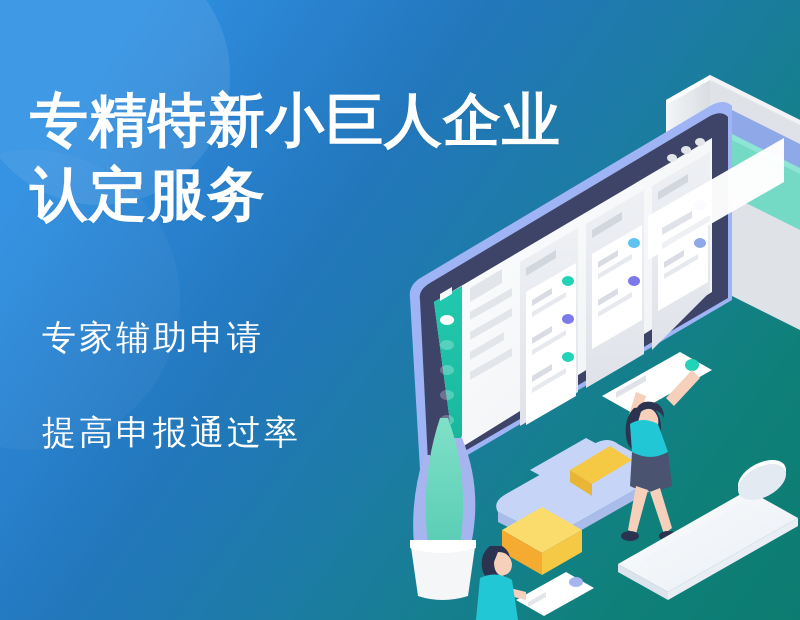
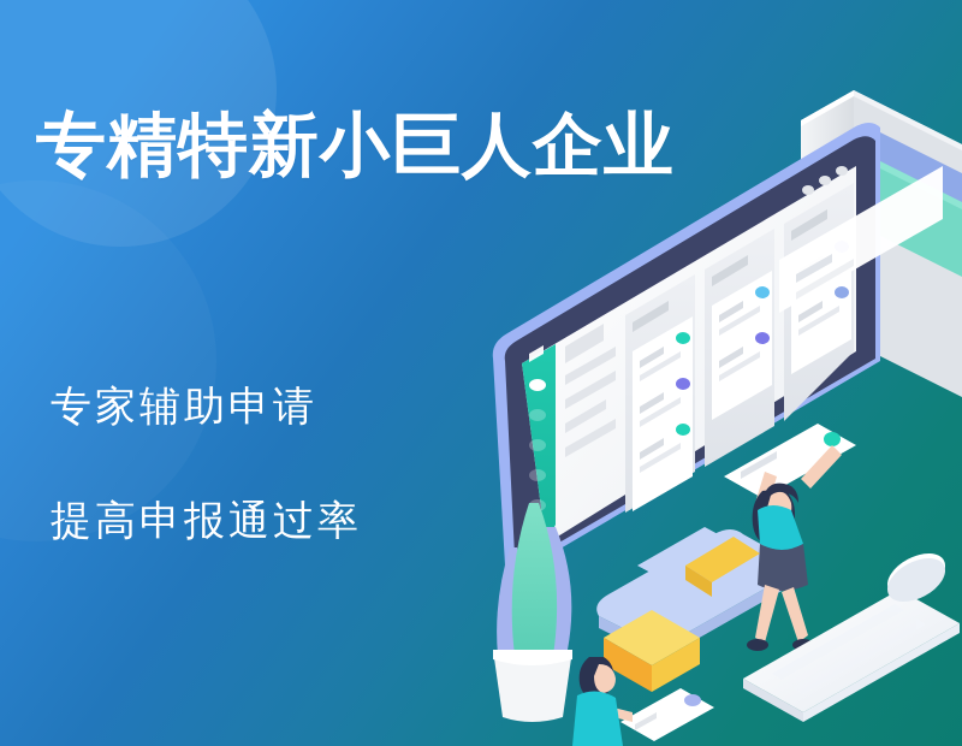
  专精特新小巨人企业
- 认定服务
  专家辅助申请
  提高申报通过率
